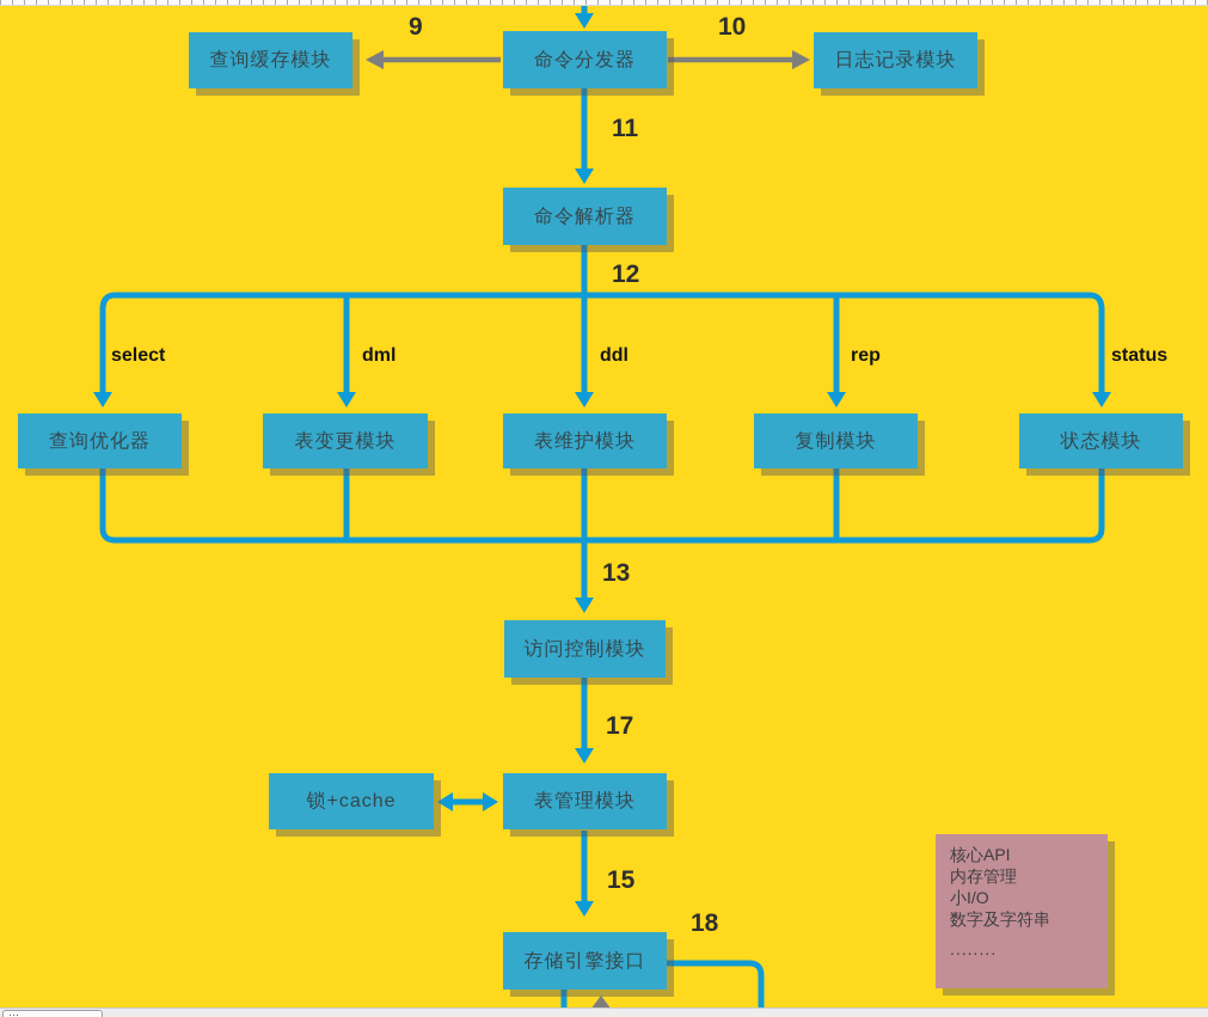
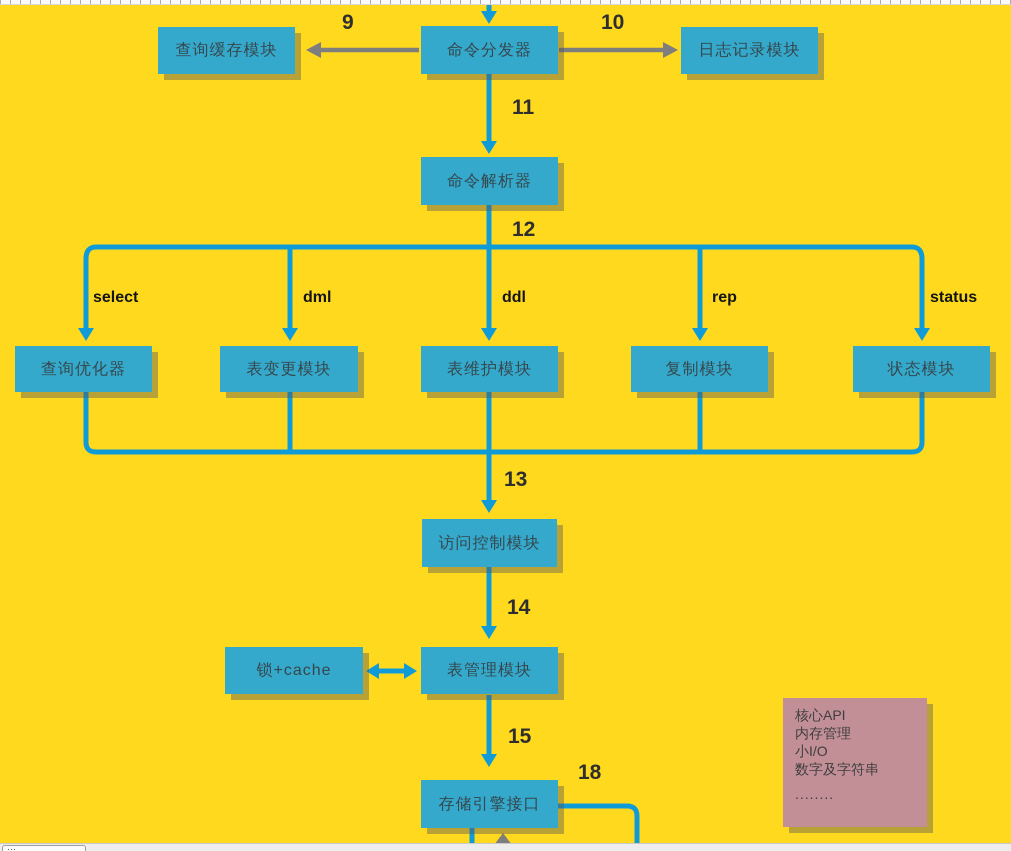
  查询缓存模块
  命令分发器
  日志记录模块
  命令解析器
  查询优化器
  表变更模块
  表维护模块
  复制模块
  状态模块
  访问控制模块
  锁+cache
  表管理模块
  存储引擎接口
  9
  10
  11
  12
  13
- 17
+ 14
  15
  18
  select
  dml
  ddl
  rep
  status
  核心API
  内存管理
  小I/O
  数字及字符串
  ........
  ⋯
